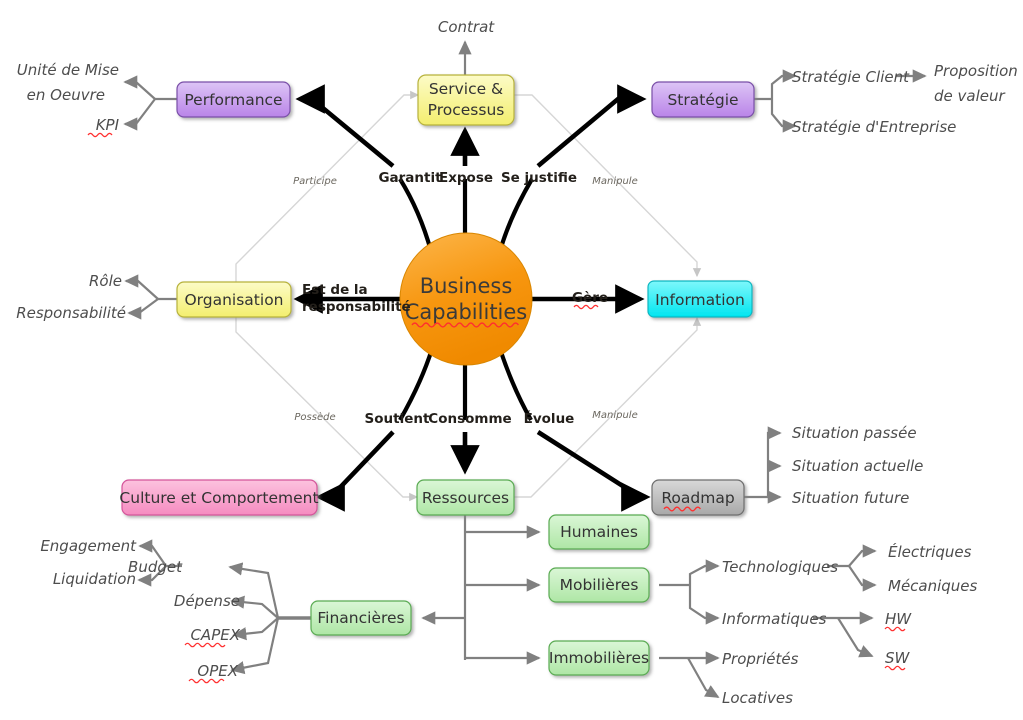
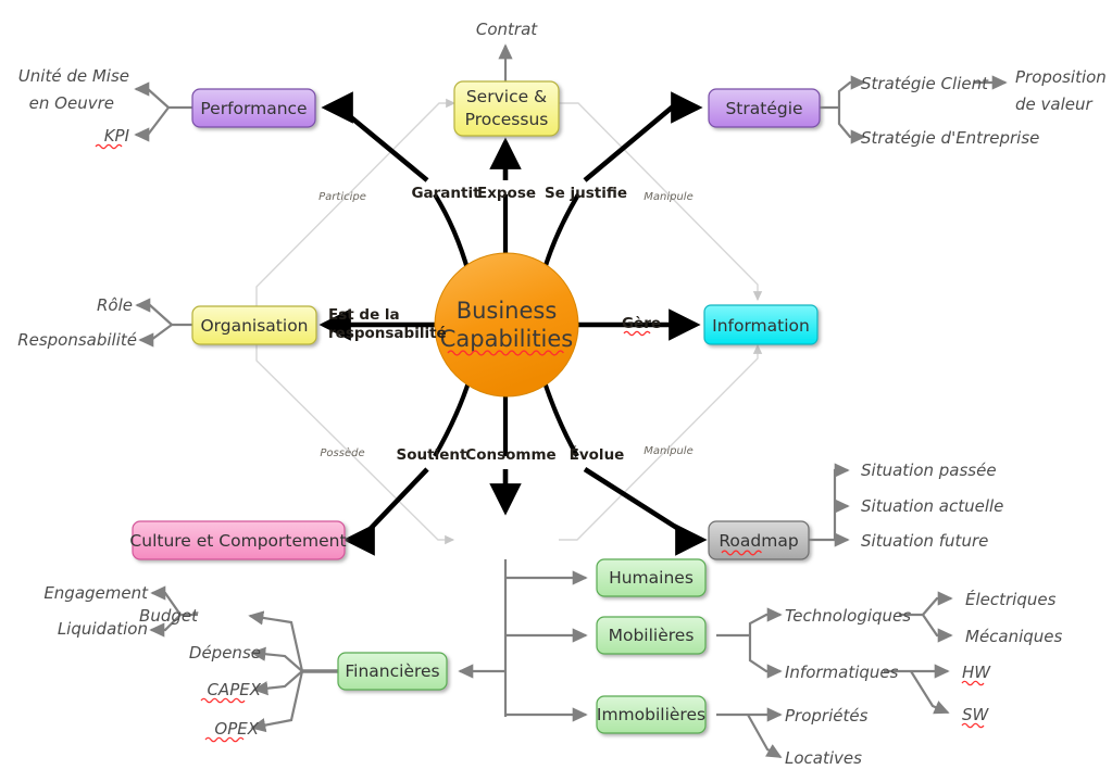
  Performance
  Service &
  Processus
  Stratégie
  Organisation
  Information
  Culture et Comportement
- Ressources
  Roadmap
  Humaines
  Mobilières
  Immobilières
  Financières
  Business
  Capabilities
  Garantit
  Expose
  Se justifie
  Soutient
  Consomme
  Évolue
  Gère
  Est de la
  responsabilité
  Participe
  Manipule
  Possède
  Manipule
  Unité de Mise
  en Oeuvre
  KPI
  Contrat
  Stratégie Client
  Proposition
  de valeur
  Stratégie d'Entreprise
  Rôle
  Responsabilité
  Situation passée
  Situation actuelle
  Situation future
  Engagement
  Liquidation
  Budget
  Dépense
  CAPEX
  OPEX
  Technologiques
  Informatiques
  Électriques
  Mécaniques
  HW
  SW
  Propriétés
  Locatives
